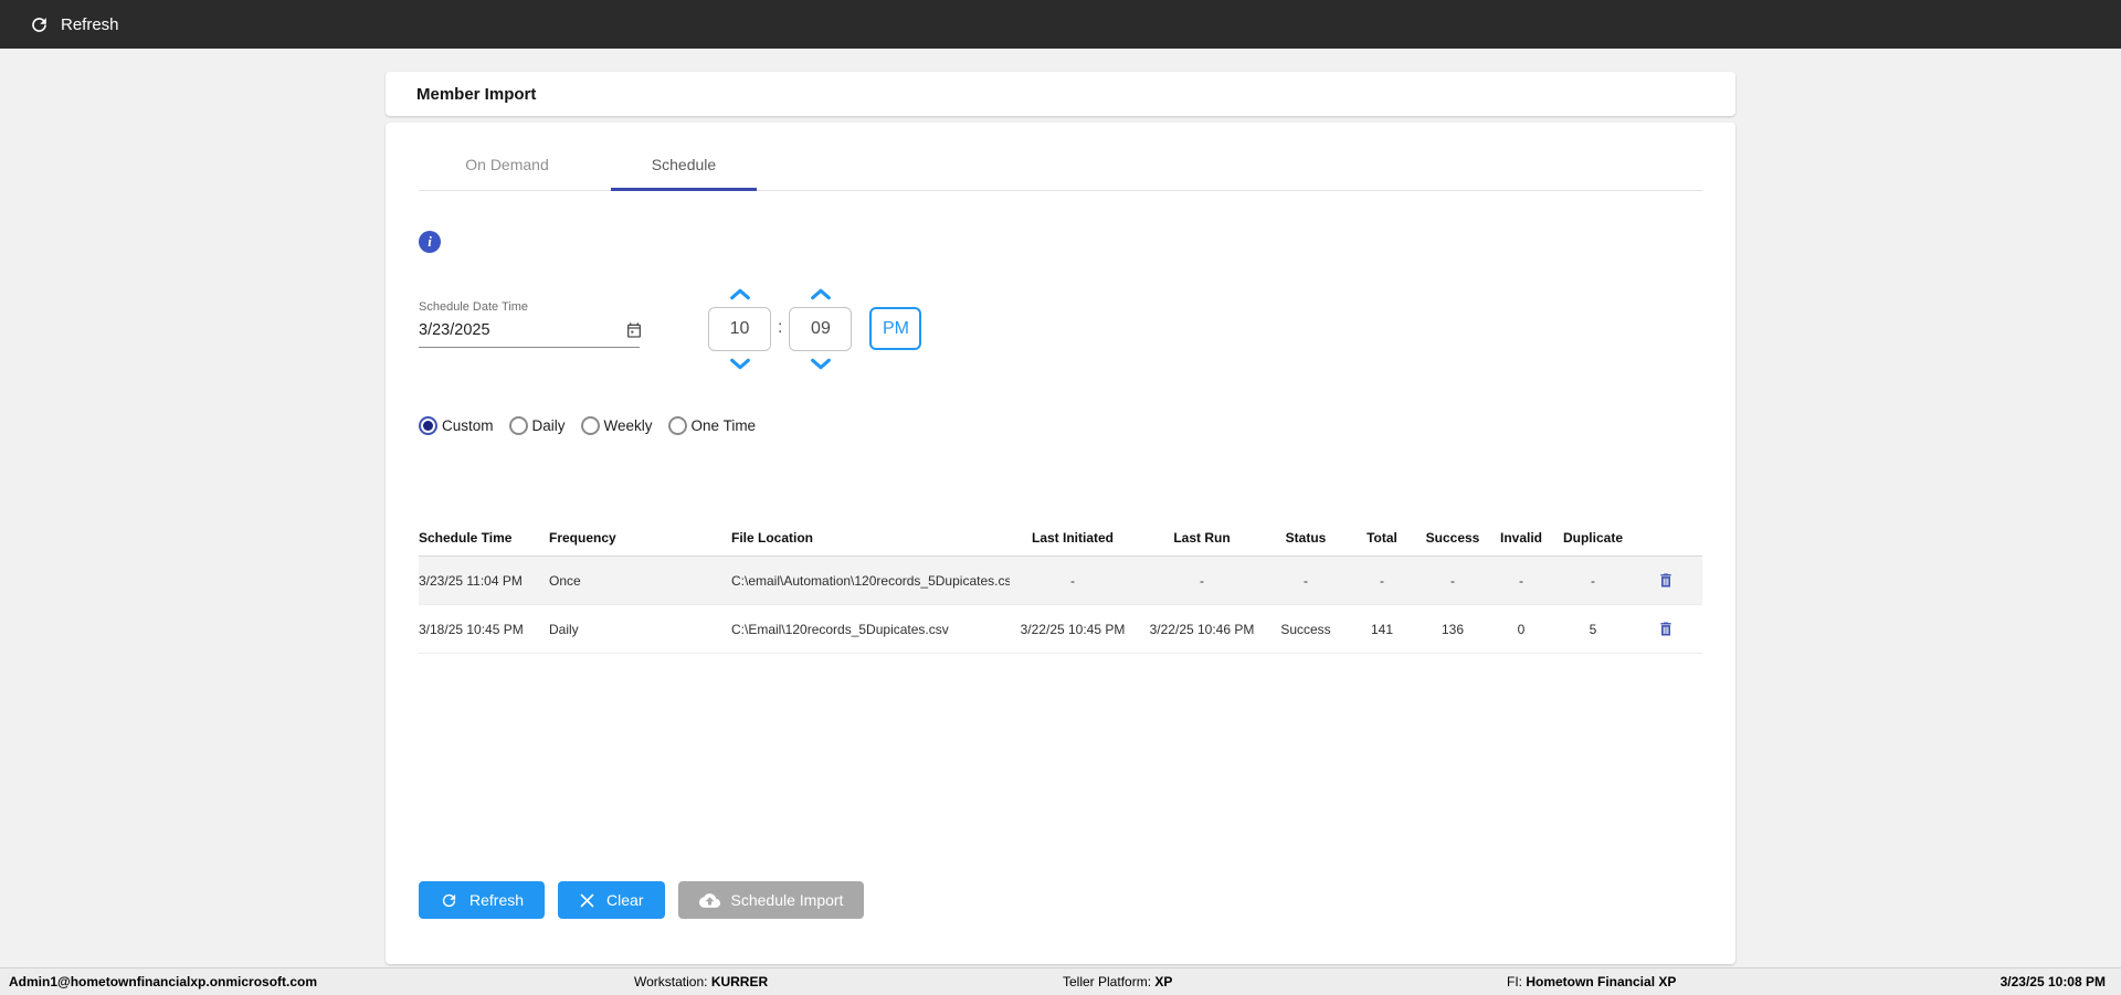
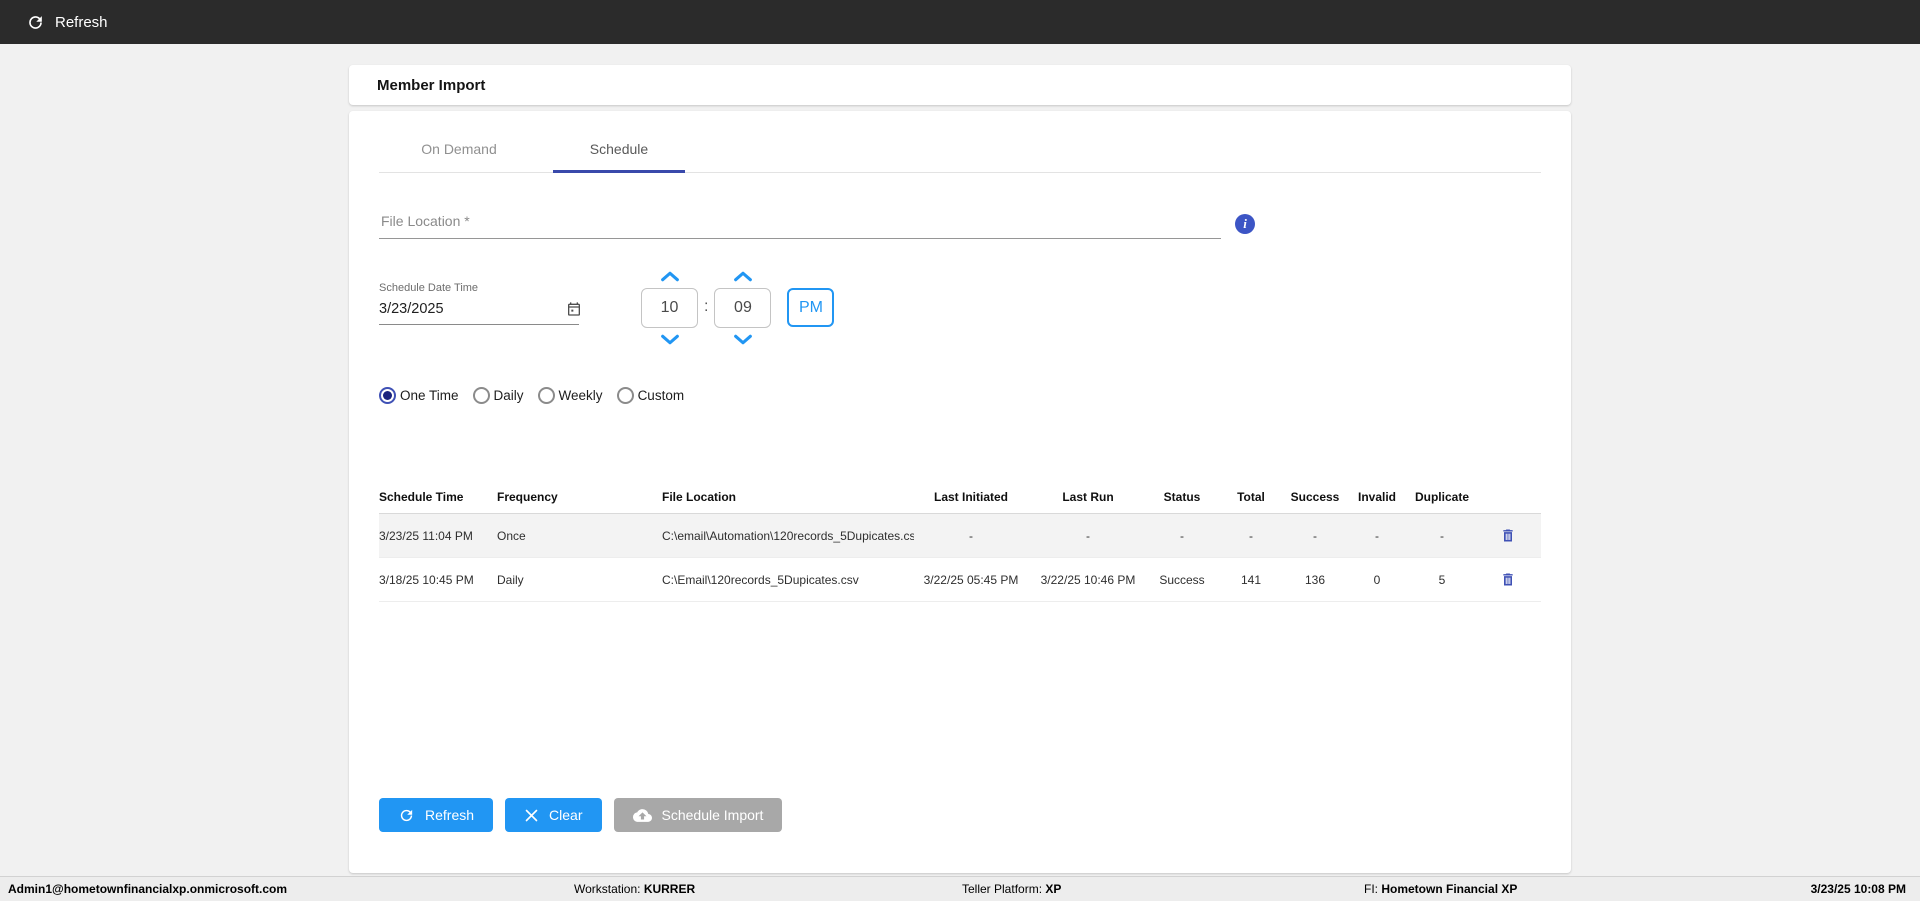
  Refresh
  Member Import
  On Demand
  Schedule
+ File Location *
  i
  Schedule Date Time
  3/23/2025
  10
  :
  09
  PM
- Custom
+ One Time
  Daily
  Weekly
- One Time
+ Custom
  Schedule Time
  Frequency
  File Location
  Last Initiated
  Last Run
  Status
  Total
  Success
  Invalid
  Duplicate
  3/23/25 11:04 PM
  Once
  C:\email\Automation\120records_5Dupicates.cs
  -
  -
  -
  -
  -
  -
  -
  3/18/25 10:45 PM
  Daily
  C:\Email\120records_5Dupicates.csv
- 3/22/25 10:45 PM
+ 3/22/25 05:45 PM
  3/22/25 10:46 PM
  Success
  141
  136
  0
  5
  Refresh
  Clear
  Schedule Import
  Admin1@hometownfinancialxp.onmicrosoft.com
  Workstation: KURRER
  Teller Platform: XP
  FI: Hometown Financial XP
  3/23/25 10:08 PM
